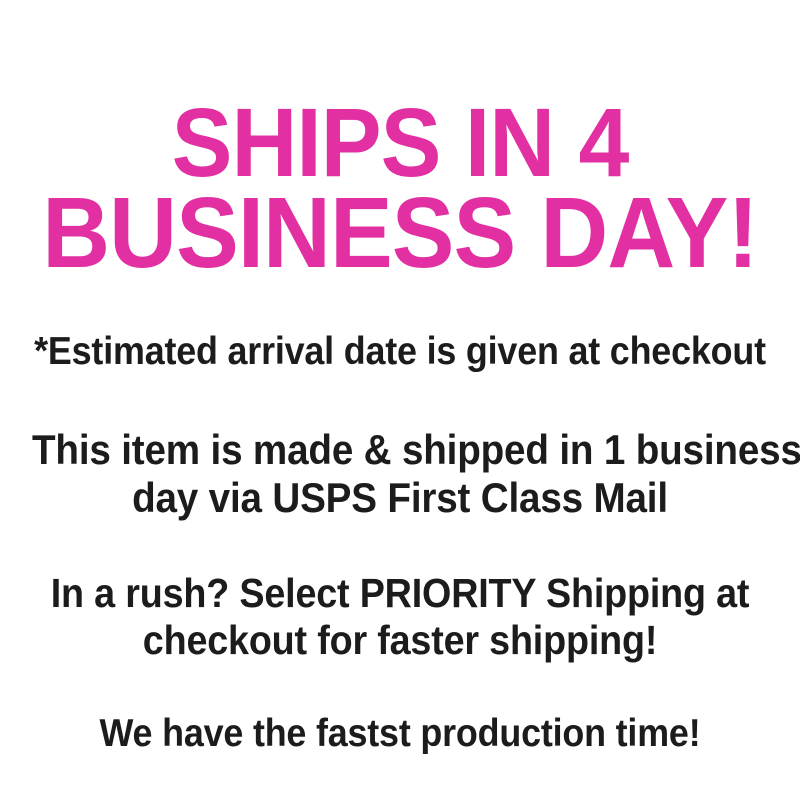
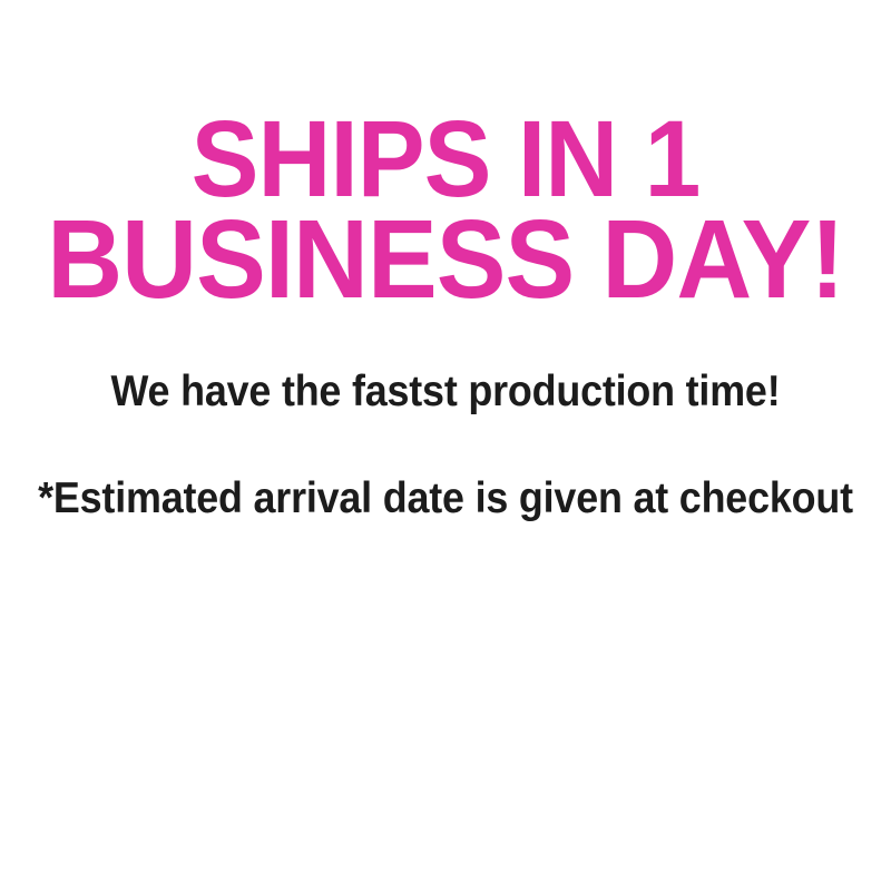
- SHIPS IN 4
+ SHIPS IN 1
  BUSINESS DAY!
- *Estimated arrival date is given at checkout
+ We have the fastst production time!
- This item is made & shipped in 1 business
- day via USPS First Class Mail
- In a rush? Select PRIORITY Shipping at
- checkout for faster shipping!
- We have the fastst production time!
+ *Estimated arrival date is given at checkout
